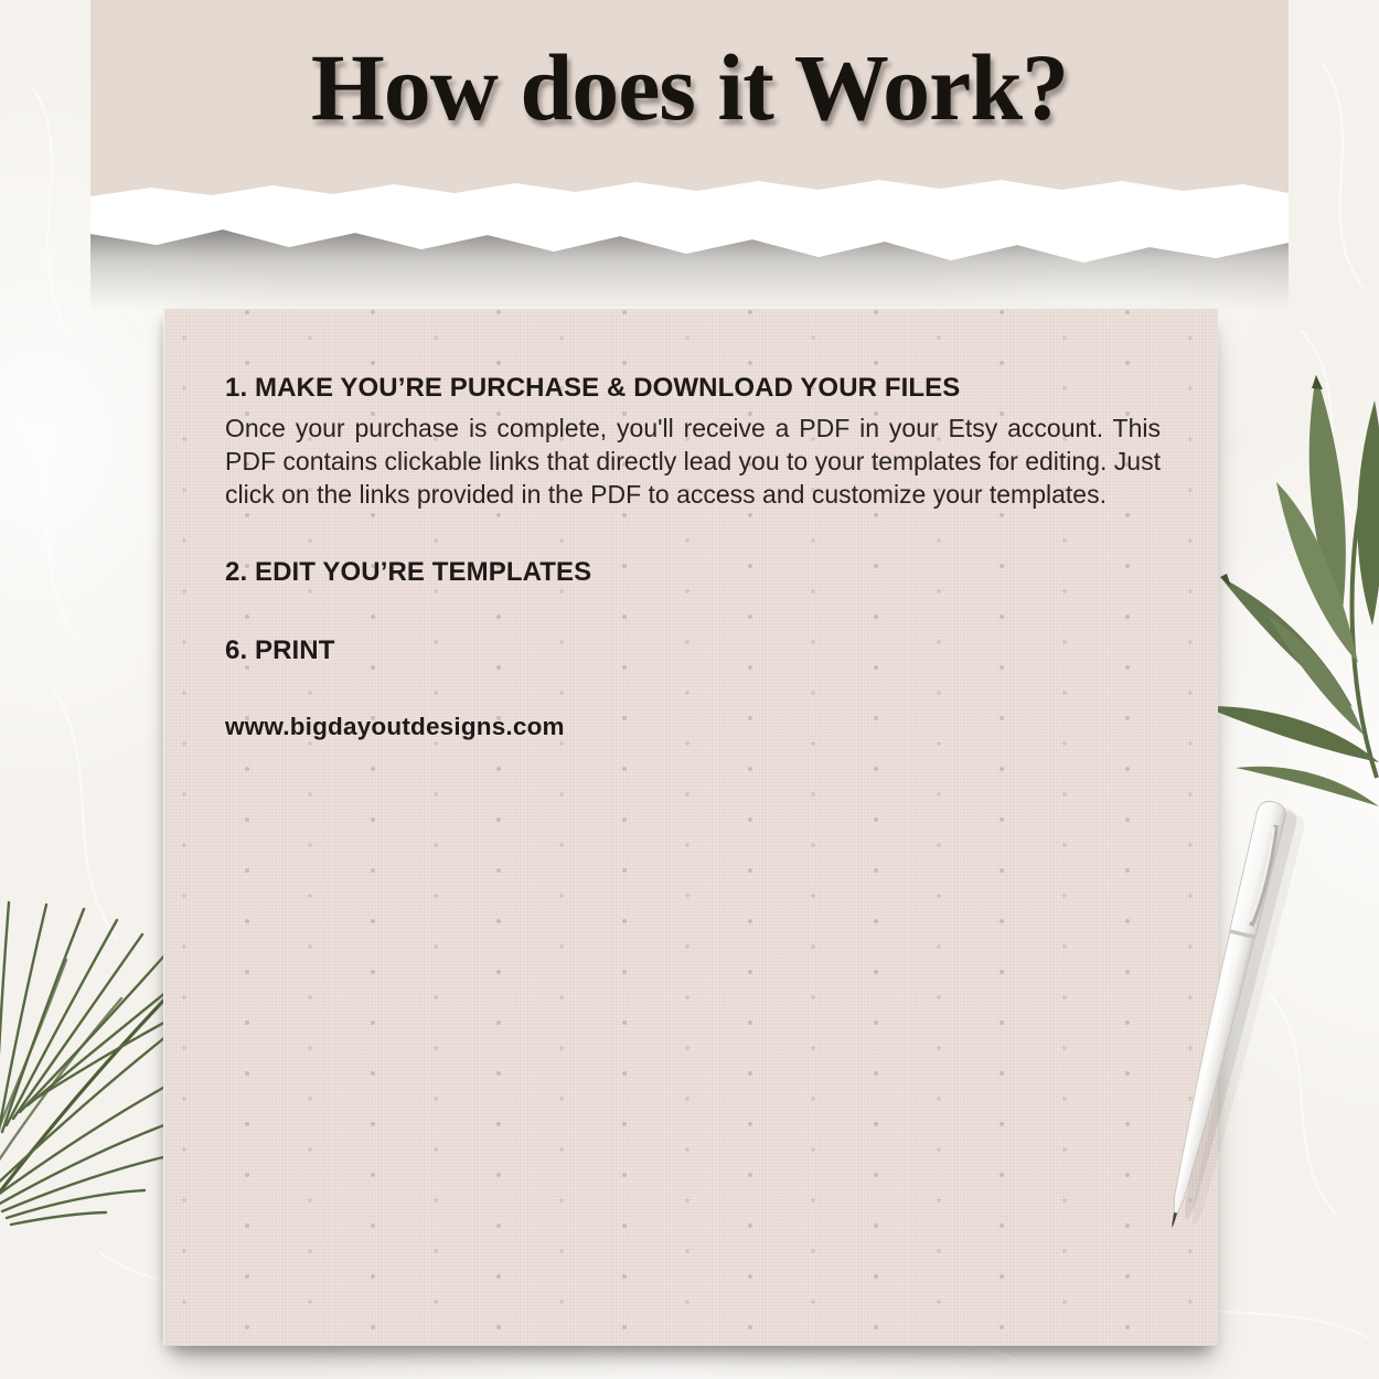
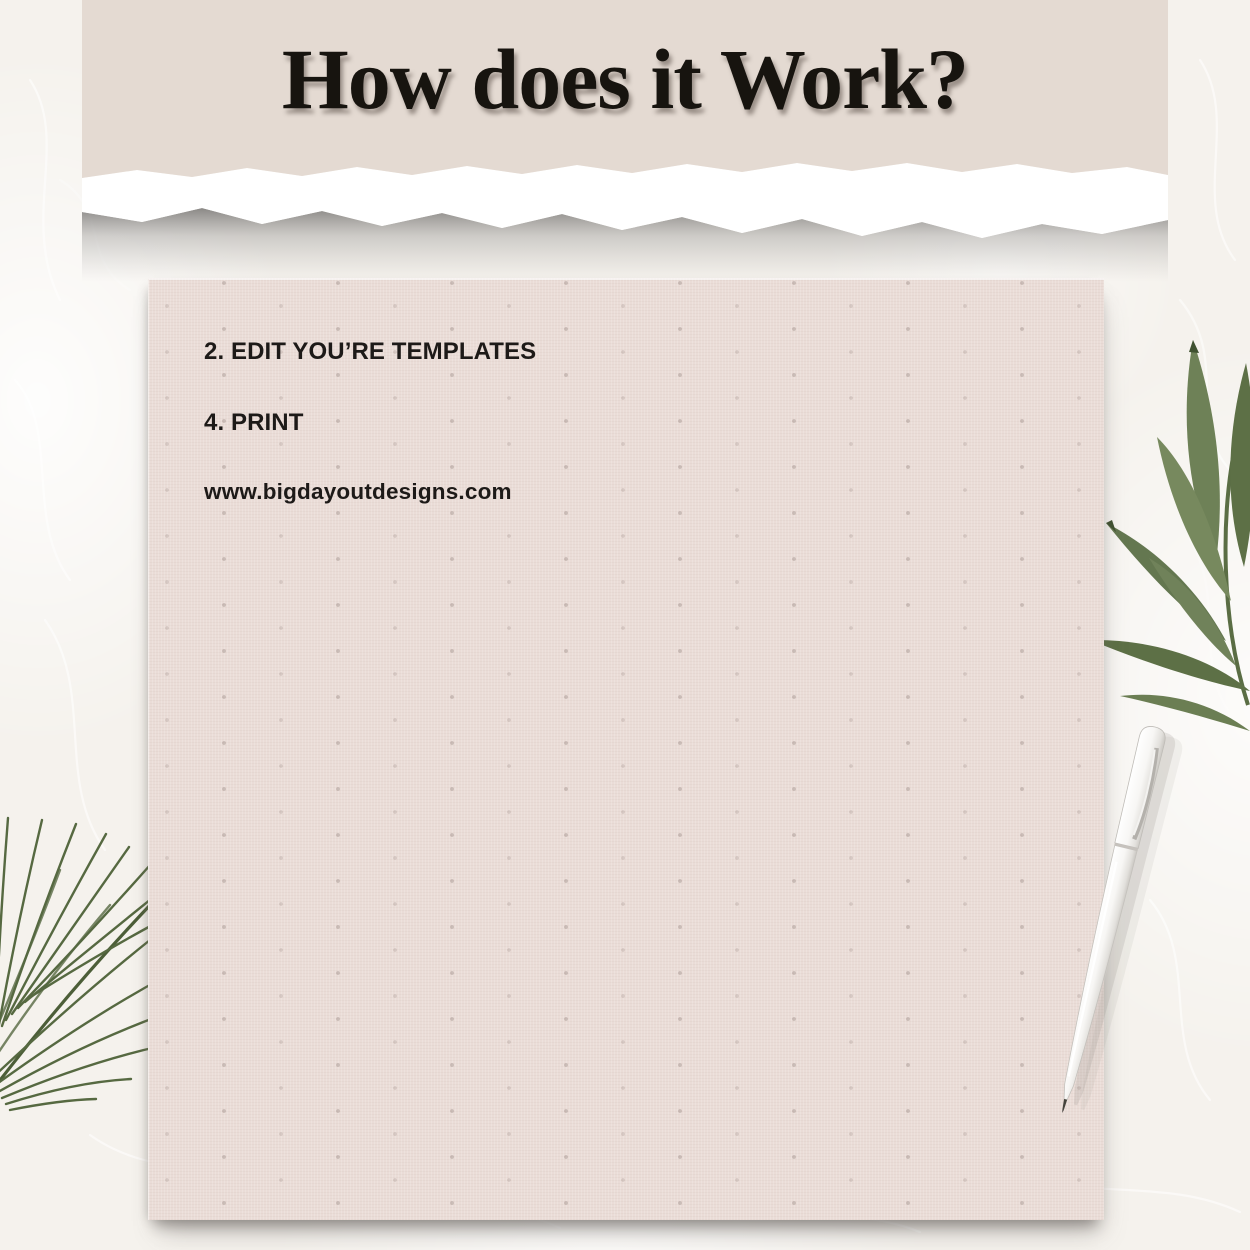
  How does it Work?
- 1. MAKE YOU’RE PURCHASE & DOWNLOAD YOUR FILES
- Once your purchase is complete, you'll receive a PDF in your Etsy account. This PDF contains clickable links that directly lead you to your templates for editing. Just click on the links provided in the PDF to access and customize your templates.
  2. EDIT YOU’RE TEMPLATES
- 6. PRINT
+ 4. PRINT
  www.bigdayoutdesigns.com
